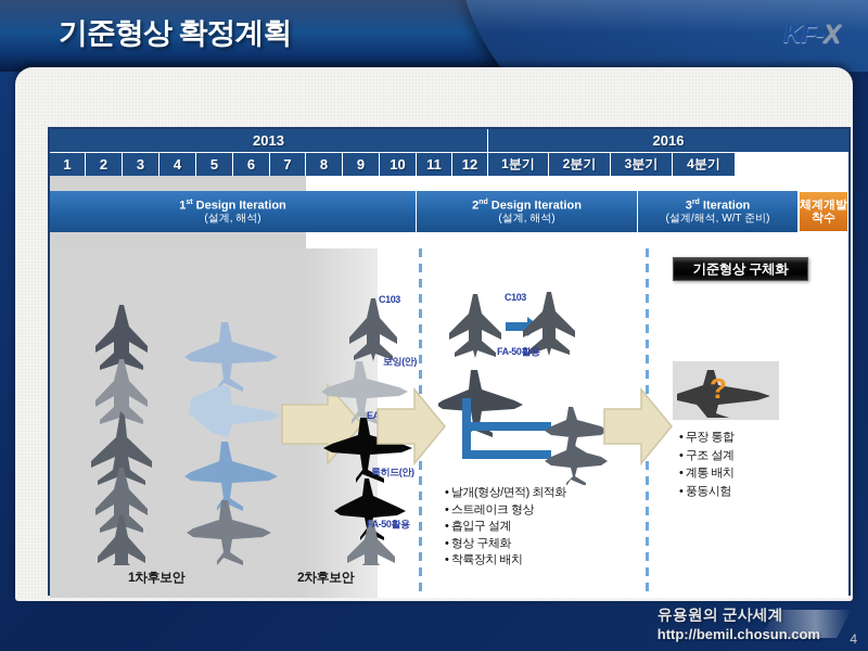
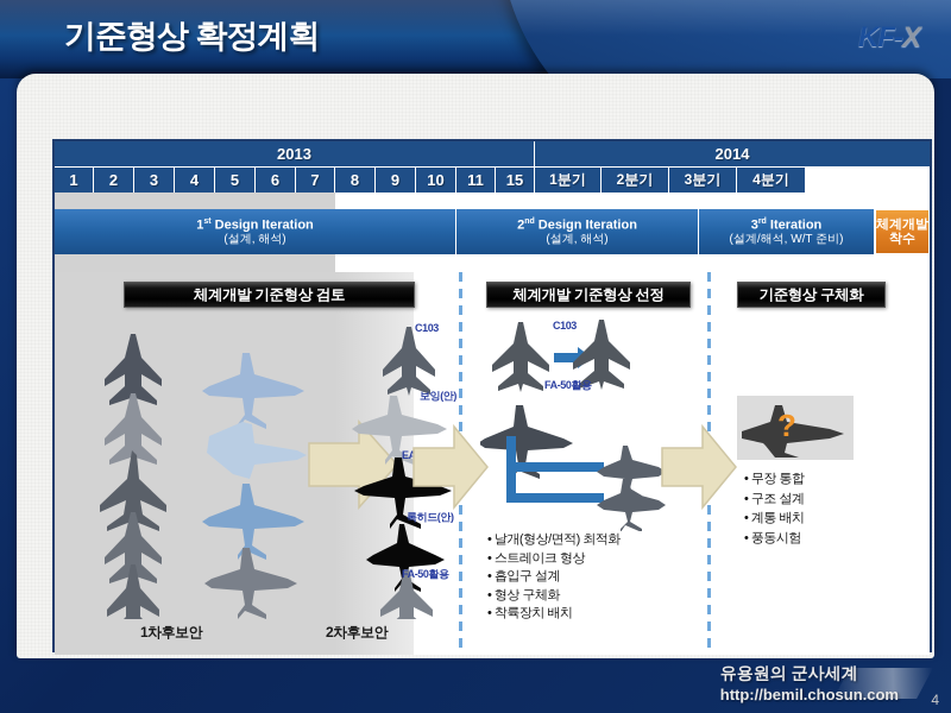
  기준형상 확정계획
  KF-X
  2013
- 2016
+ 2014
  1
  2
  3
  4
  5
  6
  7
  8
  9
  10
  11
- 12
+ 15
  1분기
  2분기
  3분기
  4분기
  1 Design Iteration
  (설계, 해석)
  2 Design Iteration
  (설계, 해석)
  3 Iteration
  (설계/해석, W/T 준비)
  체계개발
  착수
+ 체계개발 기준형상 검토
  C103
  보잉(안)
  록히드(안)
  FA-50활용
  1차후보안
  2차후보안
+ 체계개발 기준형상 선정
  C103
  FA-50활용
  날개(형상/면적) 최적화
  스트레이크 형상
  흡입구 설계
  형상 구체화
  착륙장치 배치
  기준형상 구체화
  ?
  무장 통합
  구조 설계
  계통 배치
  풍동시험
  유용원의 군사세계
  http://bemil.chosun.com
  4
